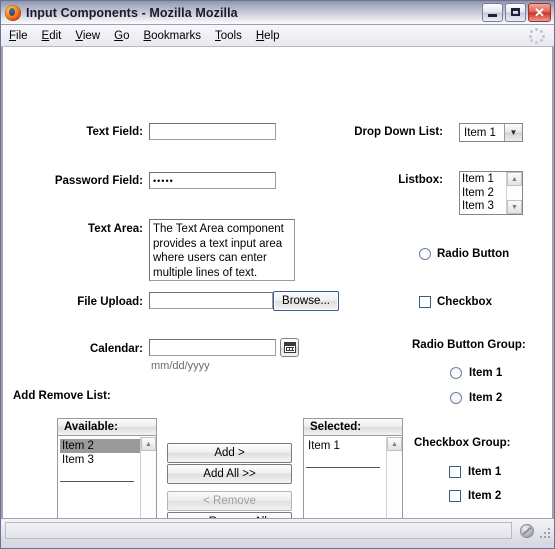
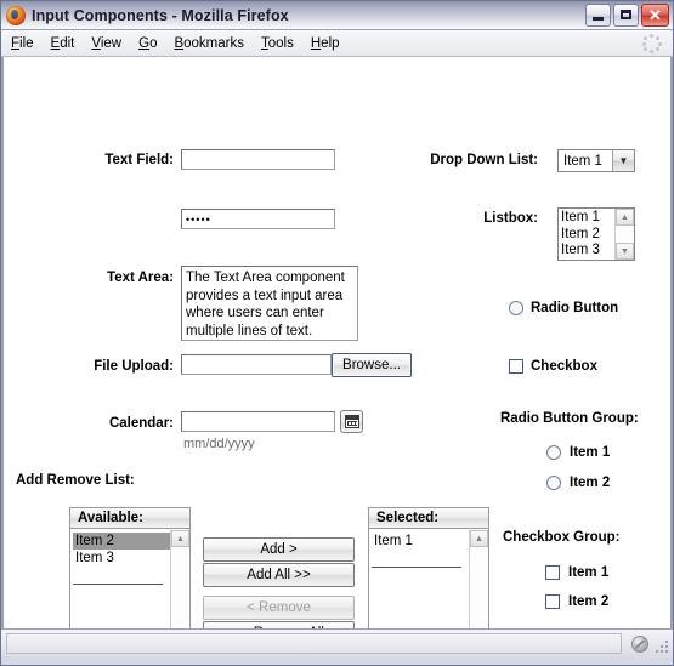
- Input Components - Mozilla Mozilla
+ Input Components - Mozilla Firefox
  ✕
  File
  Edit
  View
  Go
  Bookmarks
  Tools
  Help
  Text Field:
- Password Field:
  •••••
  Text Area:
  File Upload:
  Browse...
  Calendar:
  mm/dd/yyyy
  Drop Down List:
  Item 1
  ▼
  Listbox:
  Item 1
  Item 2
  Item 3
  Radio Button
  Checkbox
  Radio Button Group:
  Item 1
  Item 2
  Checkbox Group:
  Item 1
  Item 2
  Add Remove List:
  Available:
  Item 2
  Item 3
  Add >
  Add All >>
  < Remove
  Selected:
  Item 1
